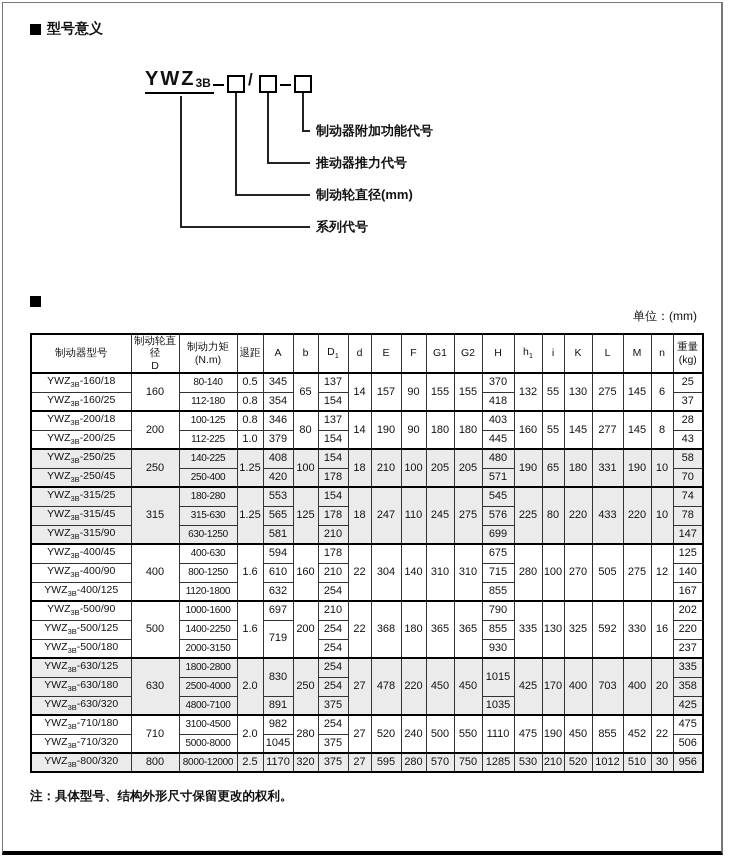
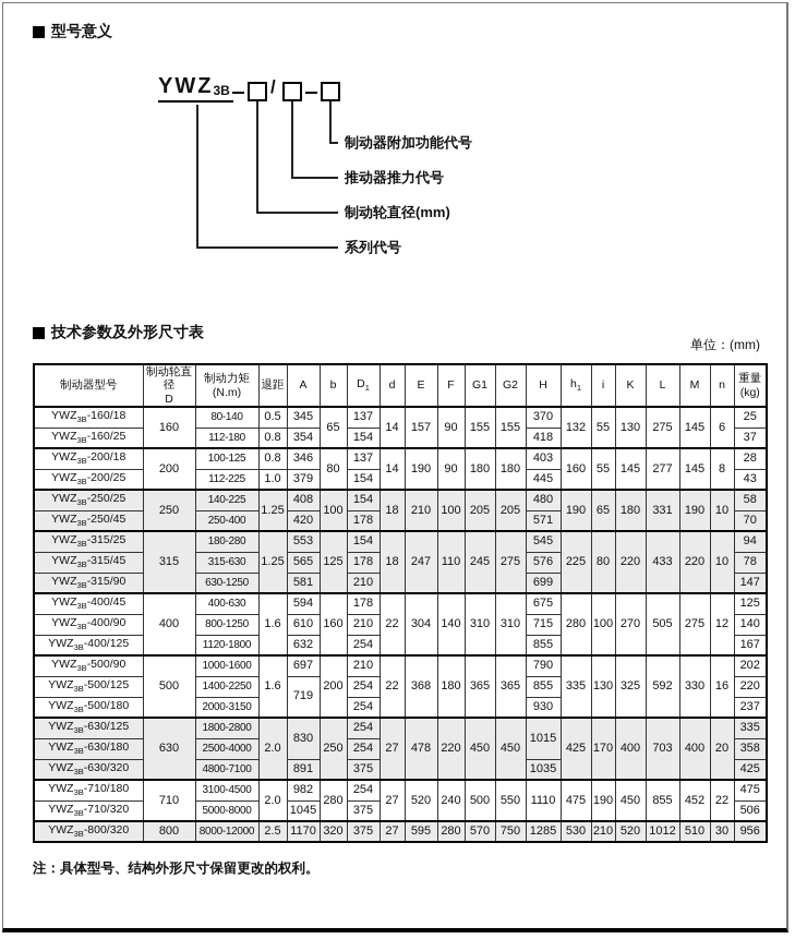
  型号意义
  YWZ3B
  /
  制动器附加功能代号
  推动器推力代号
  制动轮直径(mm)
  系列代号
+ 技术参数及外形尺寸表
  单位：(mm)
  制动器型号	制动轮直径D	制动力矩(N.m)	退距	A	b	D1	d	E	F	G1	G2	H	h1	i	K	L	M	n	重量(kg)
  YWZ3B-160/18	160	80-140	0.5	345	65	137	14	157	90	155	155	370	132	55	130	275	145	6	25
  YWZ3B-160/25	112-180	0.8	354	154	418	37
  YWZ3B-200/18	200	100-125	0.8	346	80	137	14	190	90	180	180	403	160	55	145	277	145	8	28
  YWZ3B-200/25	112-225	1.0	379	154	445	43
  YWZ3B-250/25	250	140-225	1.25	408	100	154	18	210	100	205	205	480	190	65	180	331	190	10	58
  YWZ3B-250/45	250-400	420	178	571	70
- YWZ3B-315/25	315	180-280	1.25	553	125	154	18	247	110	245	275	545	225	80	220	433	220	10	74
+ YWZ3B-315/25	315	180-280	1.25	553	125	154	18	247	110	245	275	545	225	80	220	433	220	10	94
  YWZ3B-315/45	315-630	565	178	576	78
  YWZ3B-315/90	630-1250	581	210	699	147
  YWZ3B-400/45	400	400-630	1.6	594	160	178	22	304	140	310	310	675	280	100	270	505	275	12	125
  YWZ3B-400/90	800-1250	610	210	715	140
  YWZ3B-400/125	1120-1800	632	254	855	167
  YWZ3B-500/90	500	1000-1600	1.6	697	200	210	22	368	180	365	365	790	335	130	325	592	330	16	202
  YWZ3B-500/125	1400-2250	719	254	855	220
  YWZ3B-500/180	2000-3150	254	930	237
  YWZ3B-630/125	630	1800-2800	2.0	830	250	254	27	478	220	450	450	1015	425	170	400	703	400	20	335
  YWZ3B-630/180	2500-4000	254	358
  YWZ3B-630/320	4800-7100	891	375	1035	425
  YWZ3B-710/180	710	3100-4500	2.0	982	280	254	27	520	240	500	550	1110	475	190	450	855	452	22	475
  YWZ3B-710/320	5000-8000	1045	375	506
  YWZ3B-800/320	800	8000-12000	2.5	1170	320	375	27	595	280	570	750	1285	530	210	520	1012	510	30	956
  注：具体型号、结构外形尺寸保留更改的权利。
